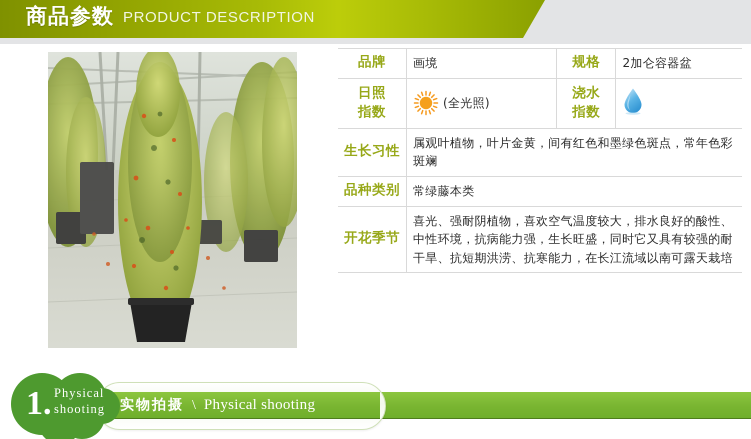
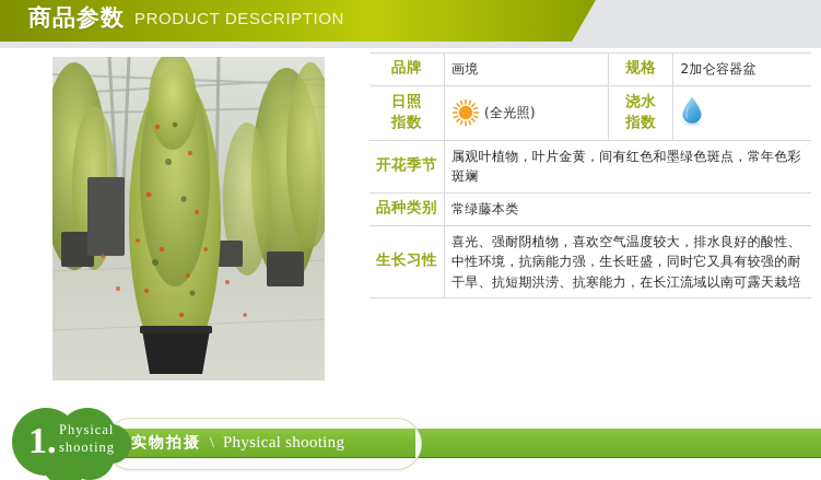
  商品参数
  PRODUCT DESCRIPTION
  品牌	画境	规格	2加仑容器盆
  日照 指数	(全光照)	浇水 指数
- 生长习性	属观叶植物，叶片金黄，间有红色和墨绿色斑点，常年色彩斑斓
+ 开花季节	属观叶植物，叶片金黄，间有红色和墨绿色斑点，常年色彩斑斓
  品种类别	常绿藤本类
- 开花季节	喜光、强耐阴植物，喜欢空气温度较大，排水良好的酸性、中性环境，抗病能力强，生长旺盛，同时它又具有较强的耐干旱、抗短期洪涝、抗寒能力，在长江流域以南可露天栽培
+ 生长习性	喜光、强耐阴植物，喜欢空气温度较大，排水良好的酸性、中性环境，抗病能力强，生长旺盛，同时它又具有较强的耐干旱、抗短期洪涝、抗寒能力，在长江流域以南可露天栽培
  实物拍摄
  \
  Physical shooting
  1.
  Physical
  shooting
